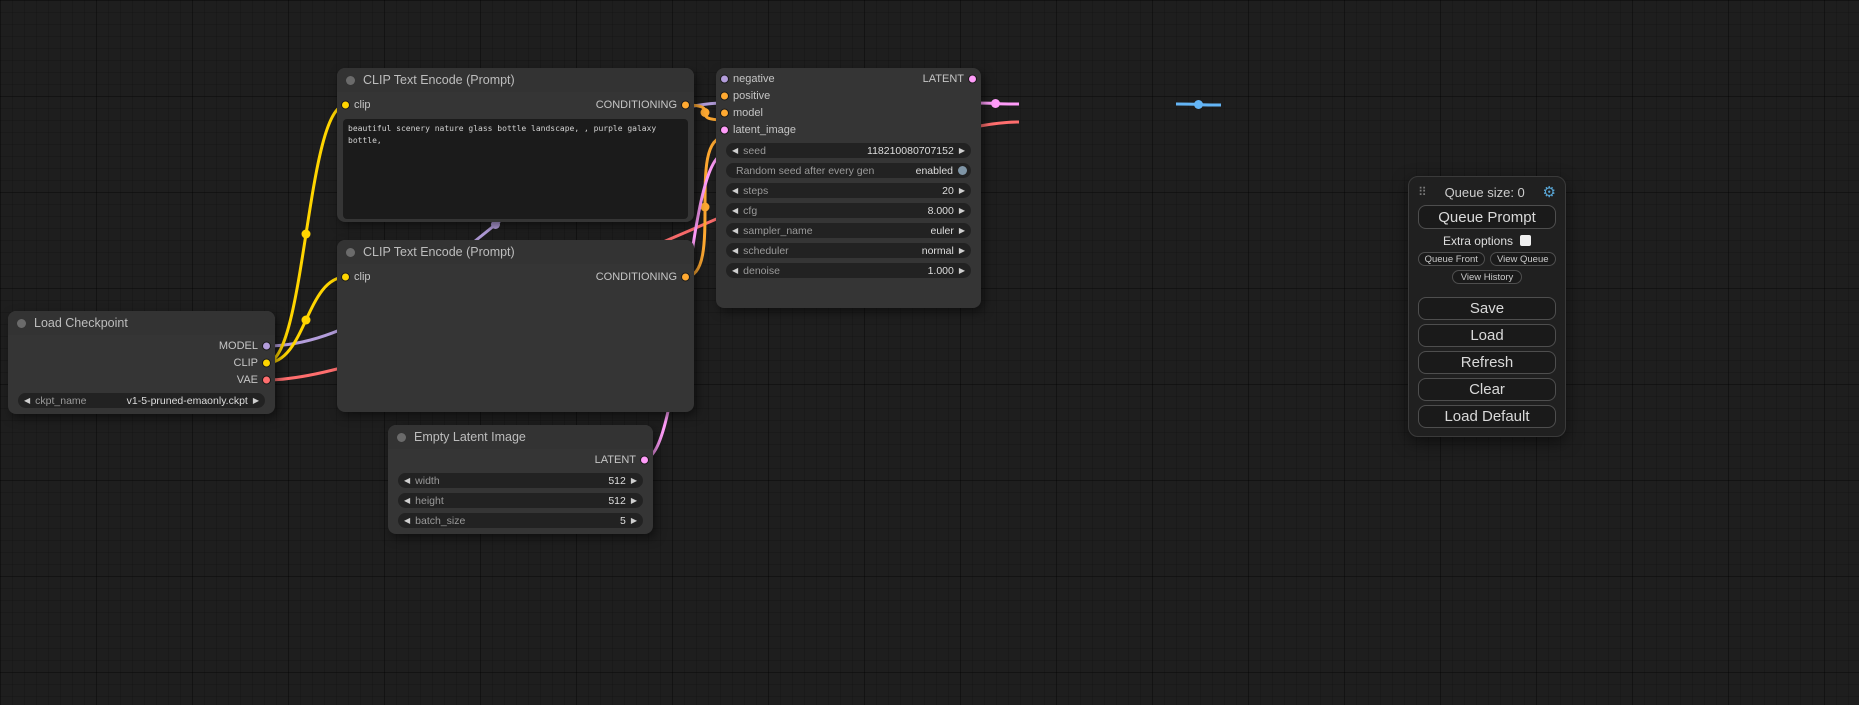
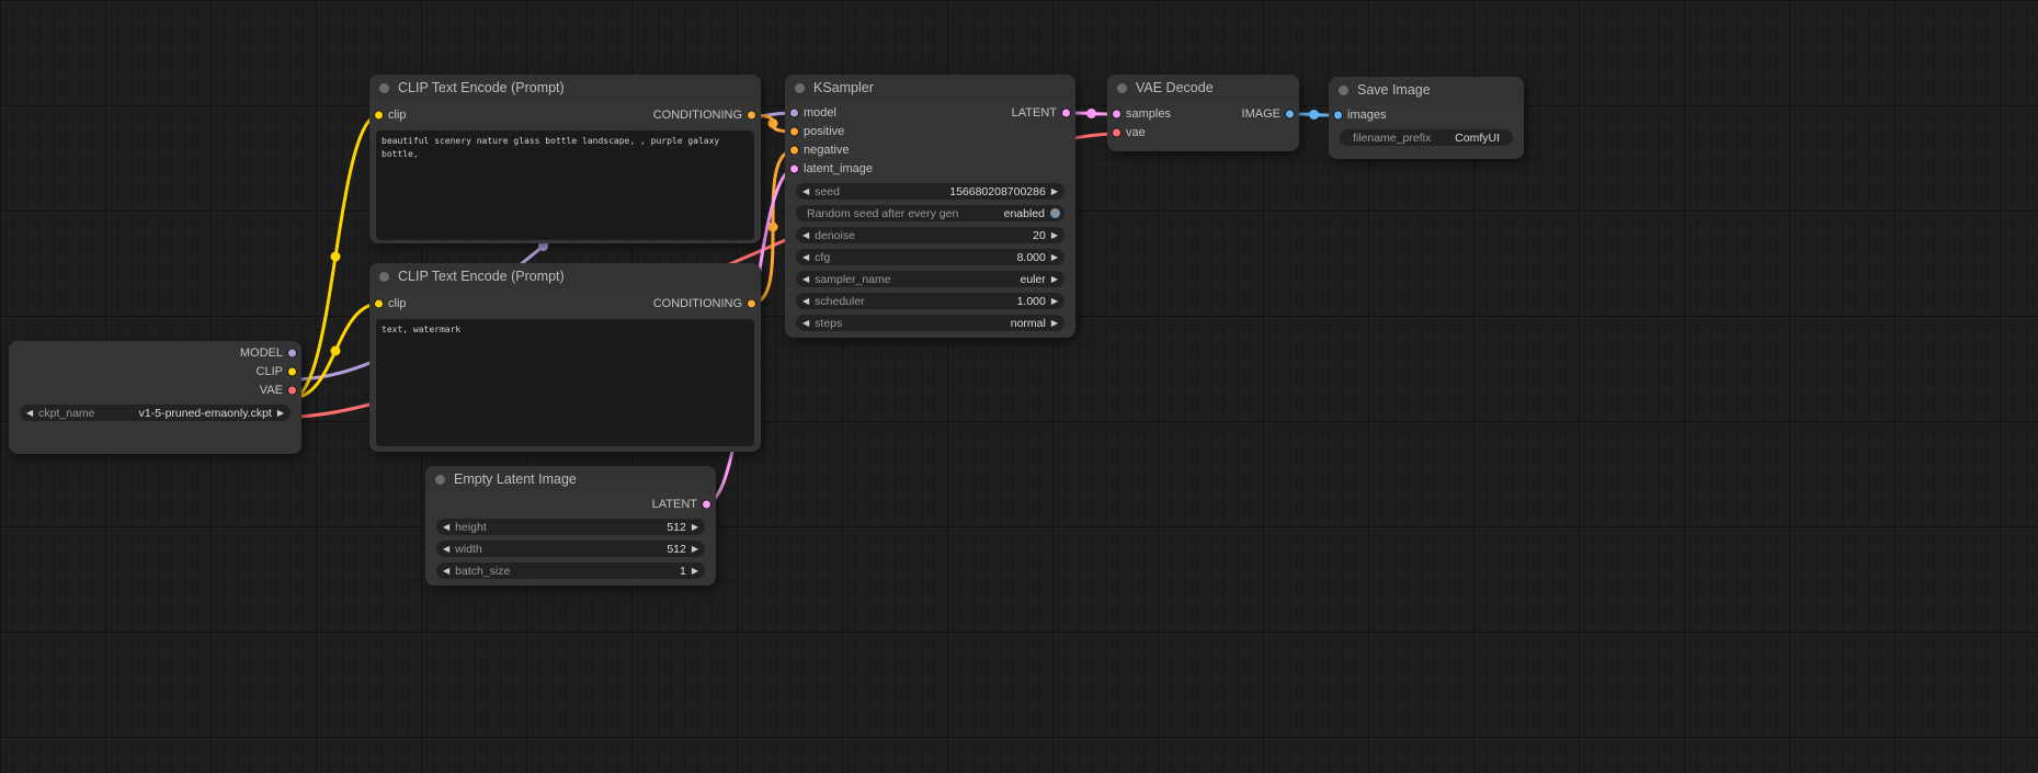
- Load Checkpoint
  MODEL
  CLIP
  VAE
  ◀
  ckpt_name
  v1-5-pruned-emaonly.ckpt
  ▶
  CLIP Text Encode (Prompt)
  clip
  CONDITIONING
  CLIP Text Encode (Prompt)
  clip
  CONDITIONING
+ text, watermark
+ KSampler
- negative
+ model
  LATENT
  positive
- model
+ negative
  latent_image
  ◀
  seed
- 118210080707152
+ 156680208700286
  ▶
  Random seed after every gen
  enabled
  ◀
- steps
+ denoise
  20
  ▶
  ◀
  cfg
  8.000
  ▶
  ◀
  sampler_name
  euler
  ▶
  ◀
  scheduler
- normal
+ 1.000
  ▶
  ◀
- denoise
+ steps
- 1.000
+ normal
  ▶
+ VAE Decode
+ samples
+ IMAGE
+ vae
+ Save Image
+ images
+ filename_prefix
+ ComfyUI
  Empty Latent Image
  LATENT
  ◀
- width
+ height
  512
  ▶
  ◀
- height
+ width
  512
  ▶
  ◀
  batch_size
- 5
+ 1
  ▶
- ⠿
- Queue size: 0
- ⚙
- Queue Prompt
- Extra options
- Queue Front
- View Queue
- View History
- Save
- Load
- Refresh
- Clear
- Load Default
